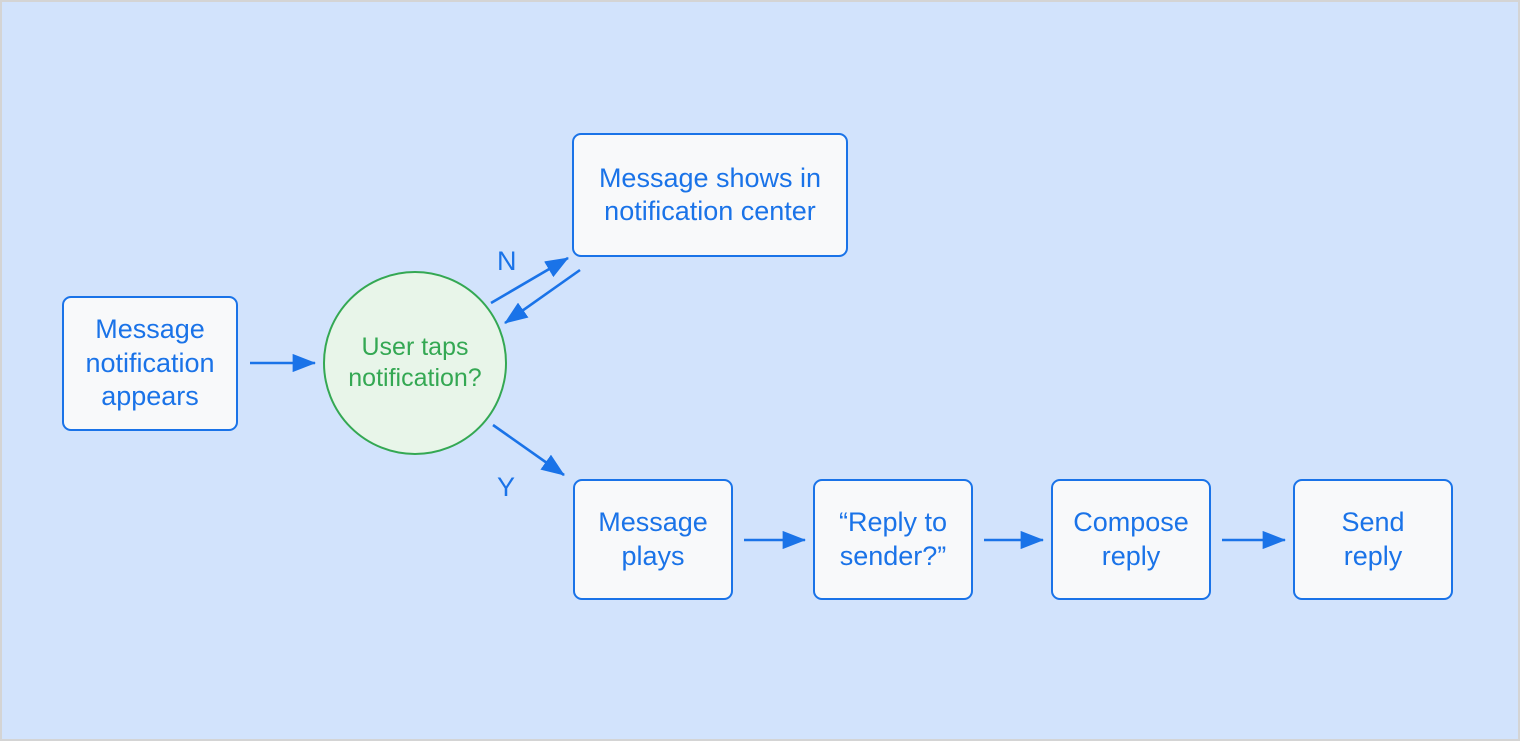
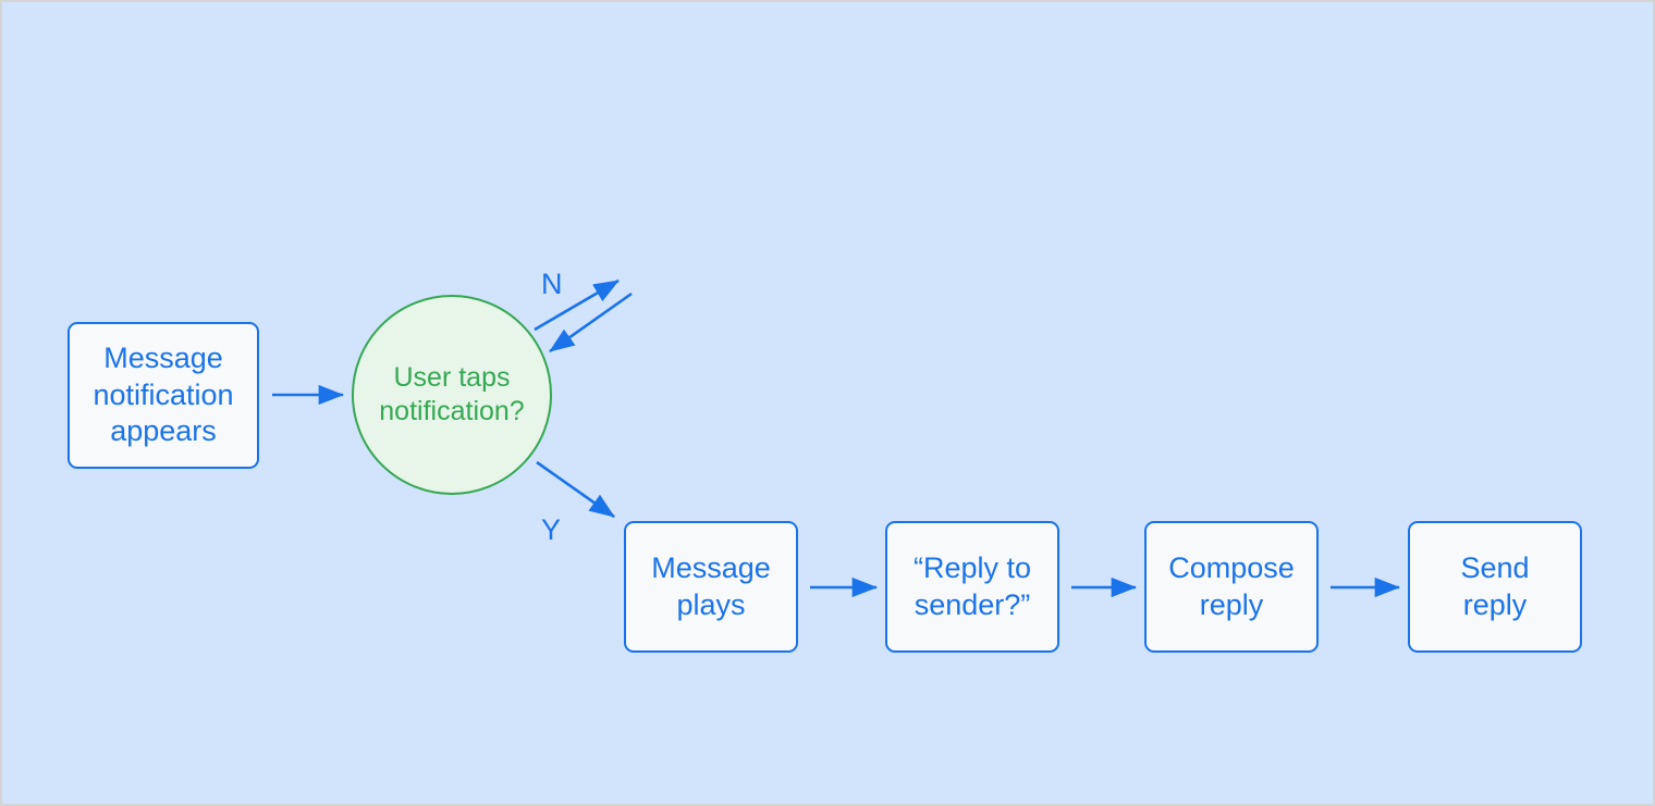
  Message
  notification
  appears
  User taps
  notification?
- Message shows in
- notification center
  Message
  plays
  “Reply to
  sender?”
  Compose
  reply
  Send
  reply
  N
  Y
